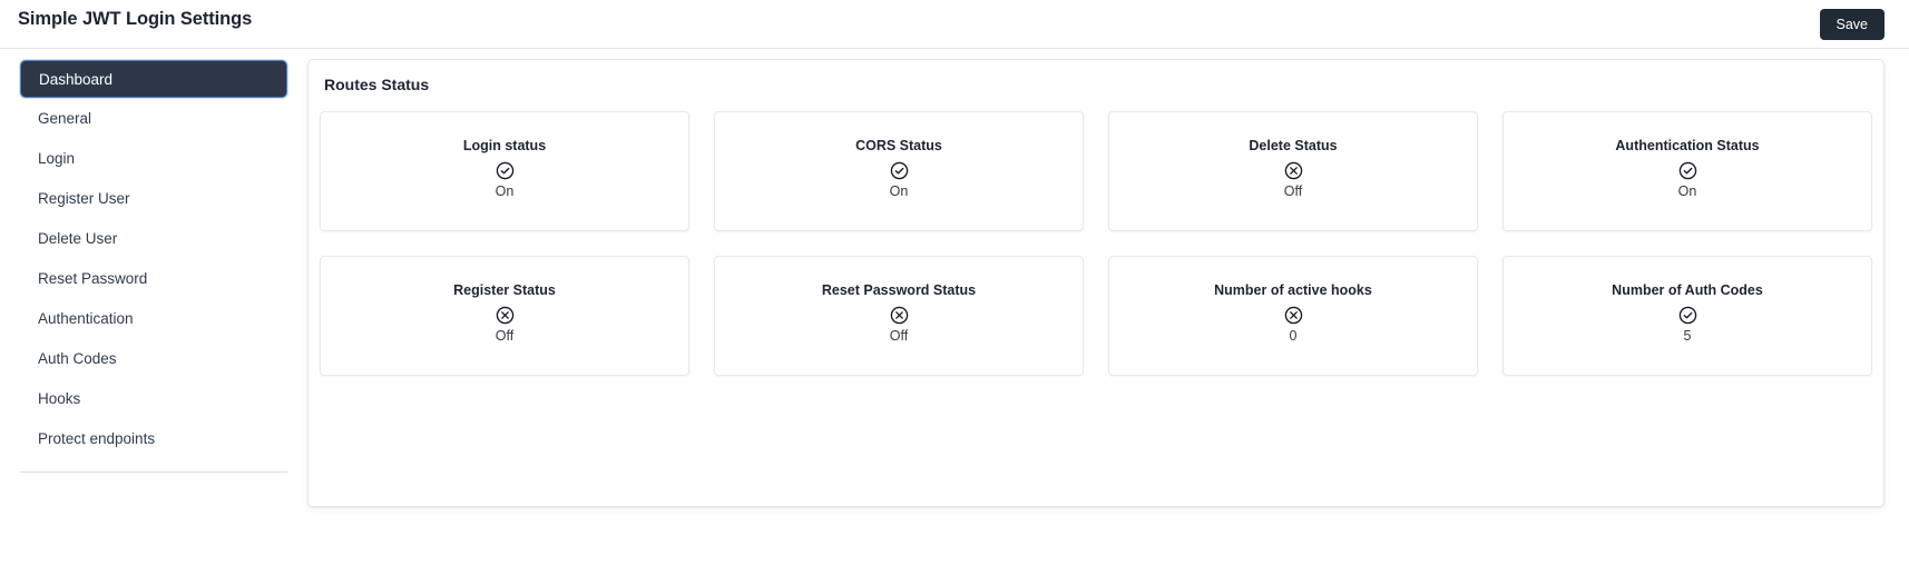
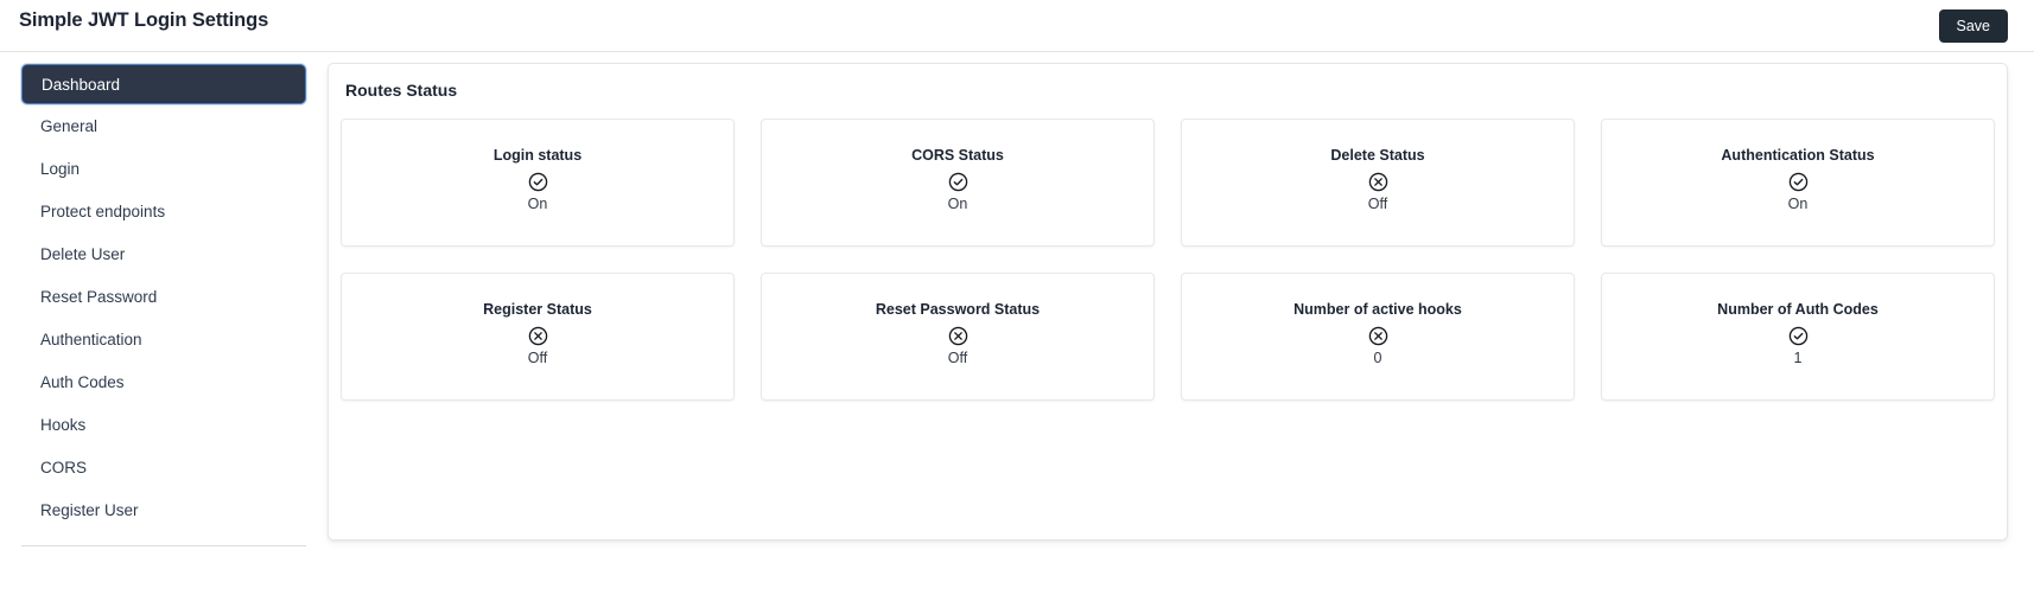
  Simple JWT Login Settings
  Save
  Dashboard
  General
  Login
- Register User
+ Protect endpoints
  Delete User
  Reset Password
  Authentication
  Auth Codes
  Hooks
+ CORS
- Protect endpoints
+ Register User
  Routes Status
  Login status
  On
  CORS Status
  On
  Delete Status
  Off
  Authentication Status
  On
  Register Status
  Off
  Reset Password Status
  Off
  Number of active hooks
  0
  Number of Auth Codes
- 5
+ 1
